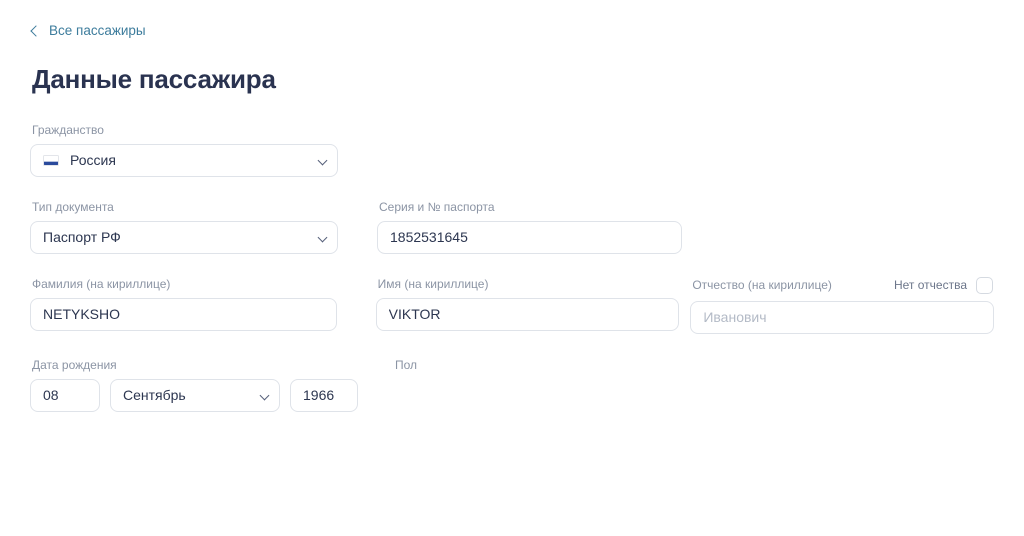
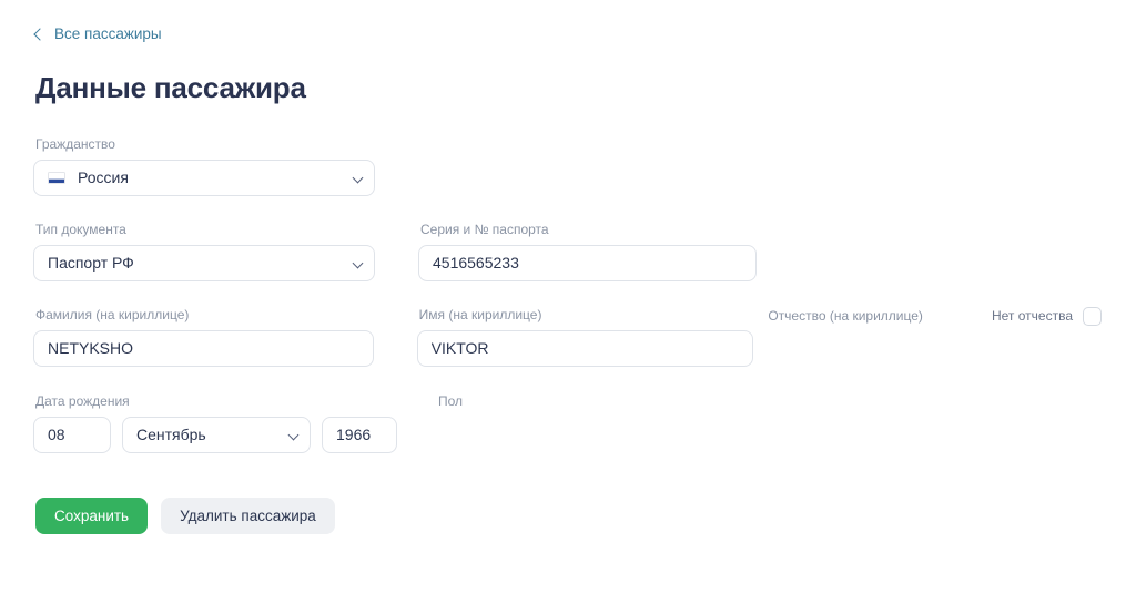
  Все пассажиры
  Данные пассажира
  Гражданство
  Россия
  Тип документа
  Паспорт РФ
  Серия и № паспорта
- 1852531645
+ 4516565233
  Фамилия (на кириллице)
  NETYKSHO
  Имя (на кириллице)
  VIKTOR
  Отчество (на кириллице)
  Нет отчества
- Иванович
  Дата рождения
  08
  Сентябрь
  1966
  Пол
+ Сохранить
+ Удалить пассажира
